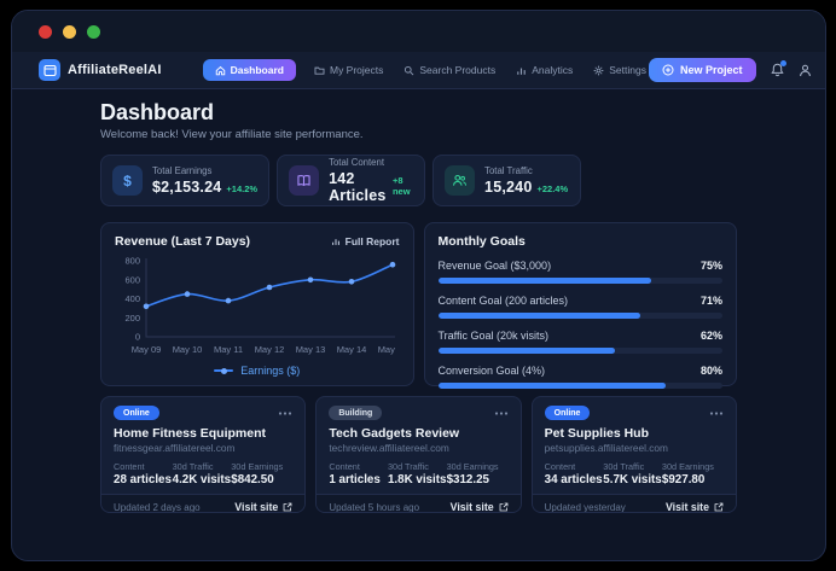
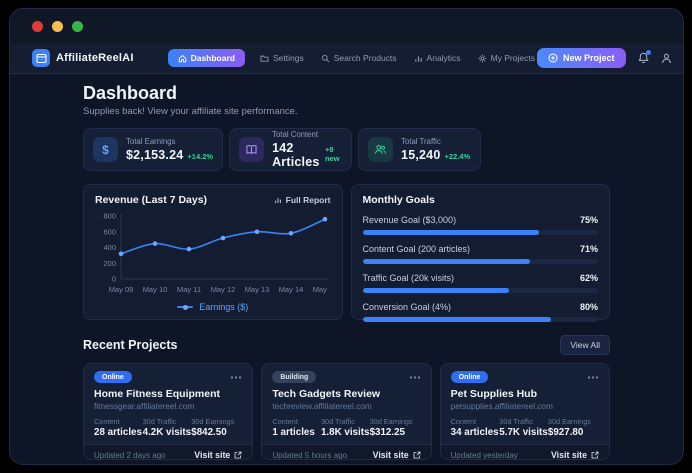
  AffiliateReelAI
  Dashboard
- My Projects
+ Settings
  Search Products
  Analytics
- Settings
+ My Projects
  New Project
  Dashboard
- Welcome back! View your affiliate site performance.
+ Supplies back! View your affiliate site performance.
  $
  Total Earnings
  $2,153.24
  +14.2%
  Total Content
  142 Articles
  +8 new
  Total Traffic
  15,240
  +22.4%
  Revenue (Last 7 Days)
  Full Report
  0
  200
  400
  600
  800
  May 09
  May 10
  May 11
  May 12
  May 13
  May 14
  Earnings ($)
  Monthly Goals
  Revenue Goal ($3,000)
  75%
  Content Goal (200 articles)
  71%
  Traffic Goal (20k visits)
  62%
  Conversion Goal (4%)
  80%
+ Recent Projects
+ View All
  Home Fitness Equipment
  fitnessgear.affiliatereel.com
  Content
  28 articles
  30d Traffic
  4.2K visits
  30d Earnings
  $842.50
  Updated 2 days ago
  Visit site
  Tech Gadgets Review
  techreview.affiliatereel.com
  Content
  1 articles
  30d Traffic
  1.8K visits
  30d Earnings
  $312.25
  Updated 5 hours ago
  Visit site
  Pet Supplies Hub
  petsupplies.affiliatereel.com
  Content
  34 articles
  30d Traffic
  5.7K visits
  30d Earnings
  $927.80
  Updated yesterday
  Visit site
